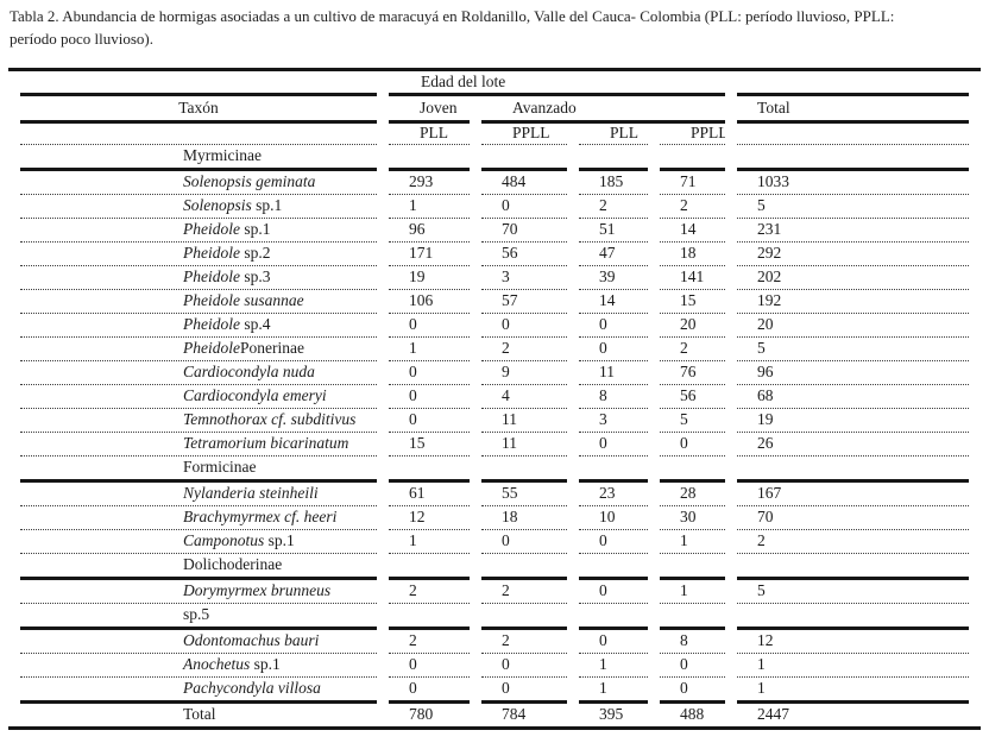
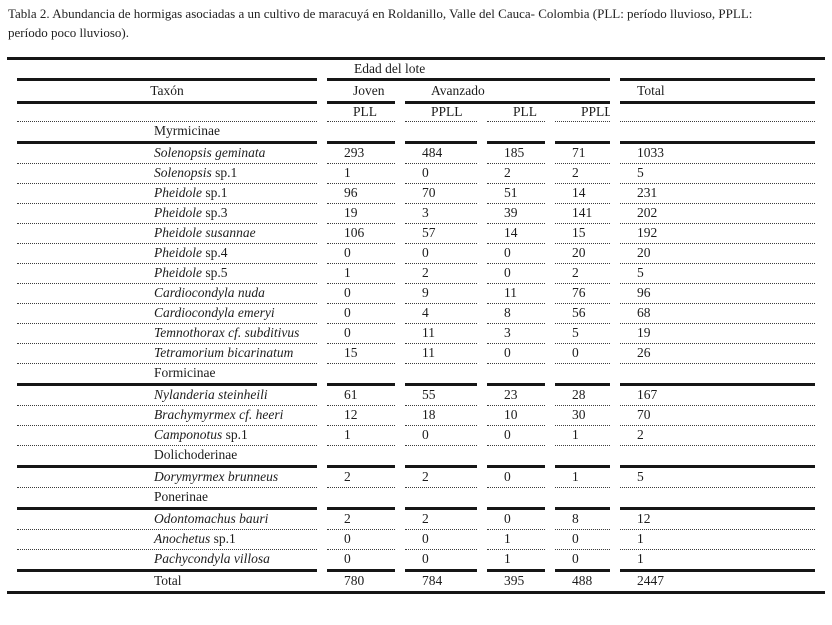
  Tabla 2. Abundancia de hormigas asociadas a un cultivo de maracuyá en Roldanillo, Valle del Cauca- Colombia (PLL: período lluvioso, PPLL:
  período poco lluvioso).
  	Edad del lote
  Taxón	Joven	Avanzado	Total
  	PLL	PPLL	PLL	PPLL
  Myrmicinae
  Solenopsis geminata	293	484	185	71	1033
  Solenopsis sp.1	1	0	2	2	5
  Pheidole sp.1	96	70	51	14	231
- Pheidole sp.2	171	56	47	18	292
  Pheidole sp.3	19	3	39	141	202
  Pheidole susannae	106	57	14	15	192
  Pheidole sp.4	0	0	0	20	20
- PheidolePonerinae	1	2	0	2	5
+ Pheidole sp.5	1	2	0	2	5
  Cardiocondyla nuda	0	9	11	76	96
  Cardiocondyla emeryi	0	4	8	56	68
  Temnothorax cf. subditivus	0	11	3	5	19
  Tetramorium bicarinatum	15	11	0	0	26
  Formicinae
  Nylanderia steinheili	61	55	23	28	167
  Brachymyrmex cf. heeri	12	18	10	30	70
  Camponotus sp.1	1	0	0	1	2
  Dolichoderinae
  Dorymyrmex brunneus	2	2	0	1	5
- sp.5
+ Ponerinae
  Odontomachus bauri	2	2	0	8	12
  Anochetus sp.1	0	0	1	0	1
  Pachycondyla villosa	0	0	1	0	1
  Total	780	784	395	488	2447
